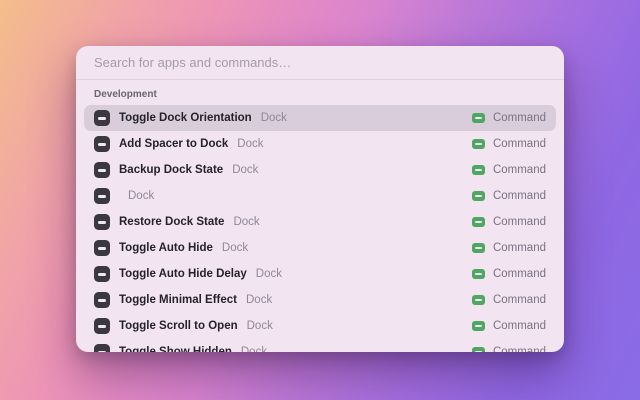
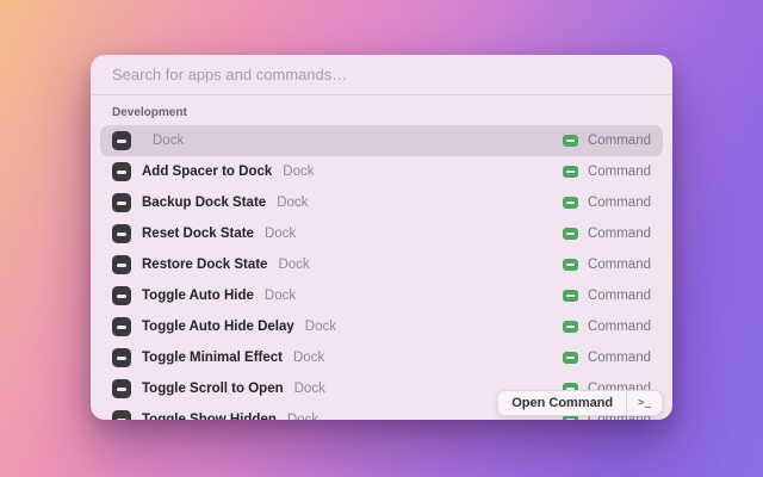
  Search for apps and commands…
  Development
- Toggle Dock Orientation
  Dock
  Command
  Add Spacer to Dock
  Dock
  Command
  Backup Dock State
  Dock
  Command
+ Reset Dock State
  Dock
  Command
  Restore Dock State
  Dock
  Command
  Toggle Auto Hide
  Dock
  Command
  Toggle Auto Hide Delay
  Dock
  Command
  Toggle Minimal Effect
  Dock
  Command
  Toggle Scroll to Open
  Dock
  Command
+ Open Command
+ >_
